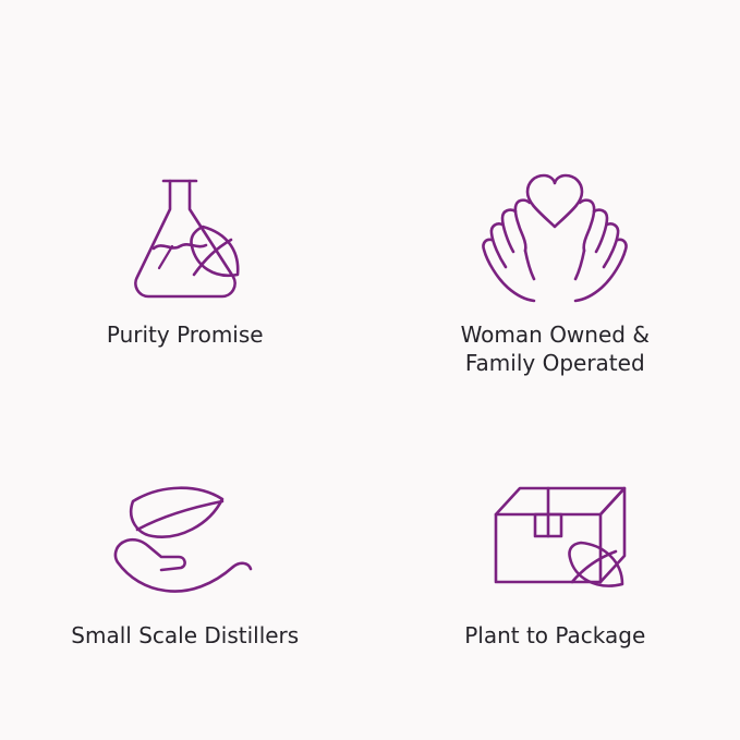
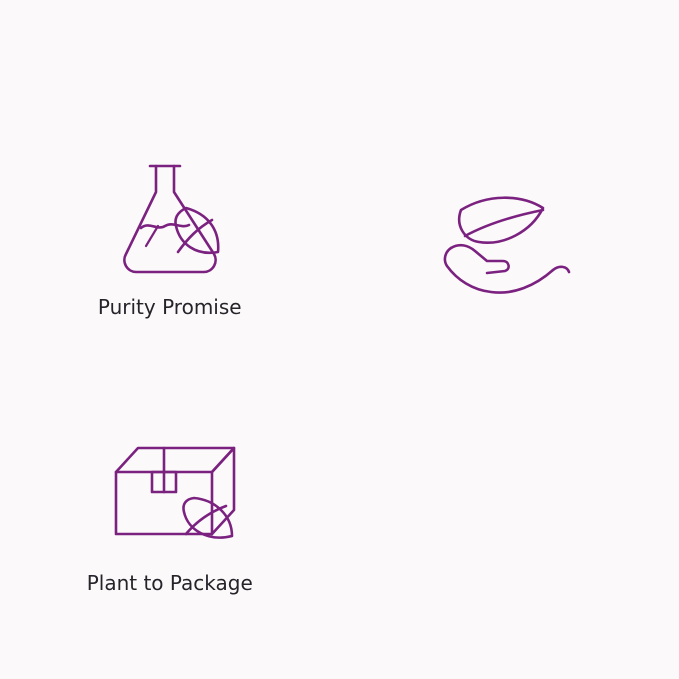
  Purity Promise
- Woman Owned &
- Family Operated
- Small Scale Distillers
  Plant to Package
